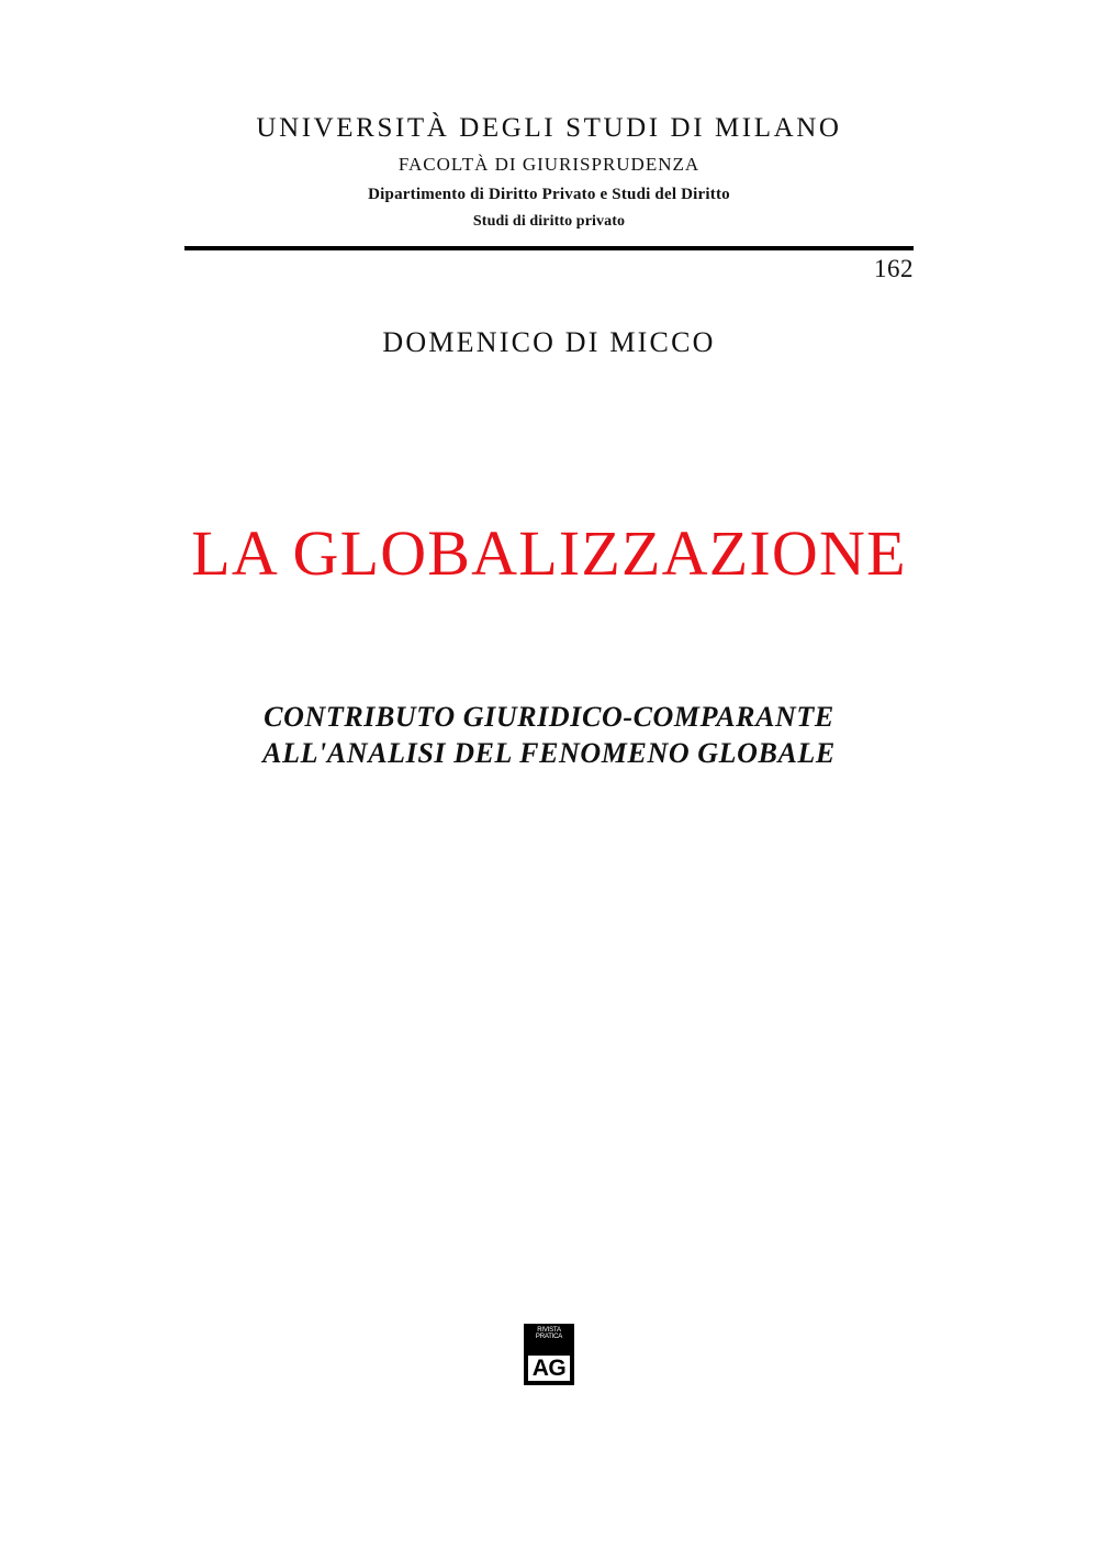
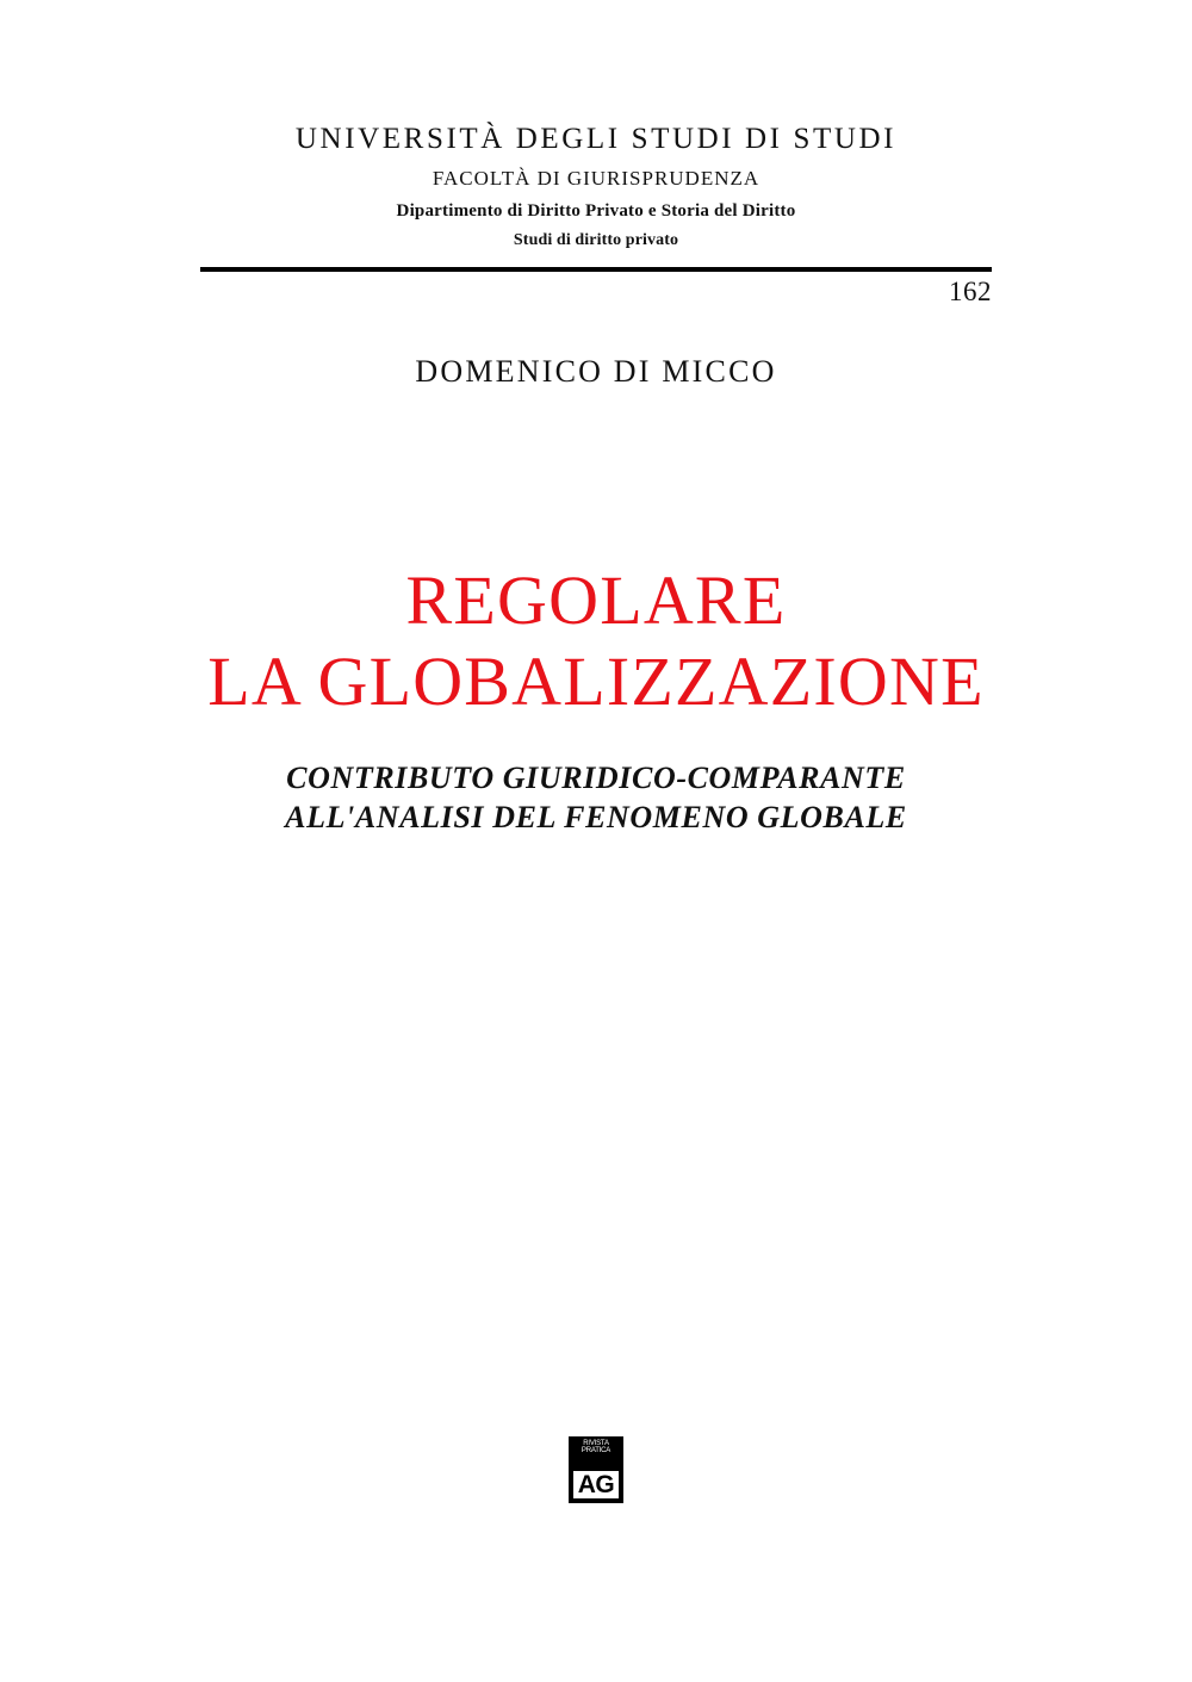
- UNIVERSITÀ DEGLI STUDI DI MILANO
+ UNIVERSITÀ DEGLI STUDI DI STUDI
  FACOLTÀ DI GIURISPRUDENZA
- Dipartimento di Diritto Privato e Studi del Diritto
+ Dipartimento di Diritto Privato e Storia del Diritto
  Studi di diritto privato
  162
  DOMENICO DI MICCO
+ REGOLARE
  LA GLOBALIZZAZIONE
  CONTRIBUTO GIURIDICO-COMPARANTE
  ALL'ANALISI DEL FENOMENO GLOBALE
  AG
